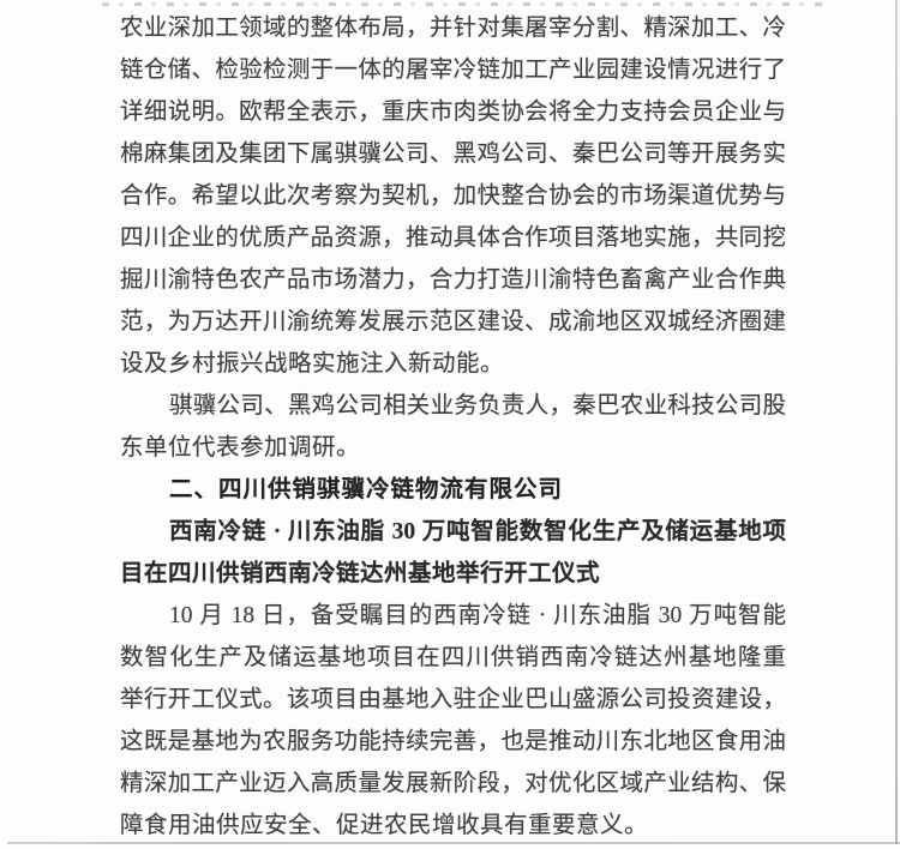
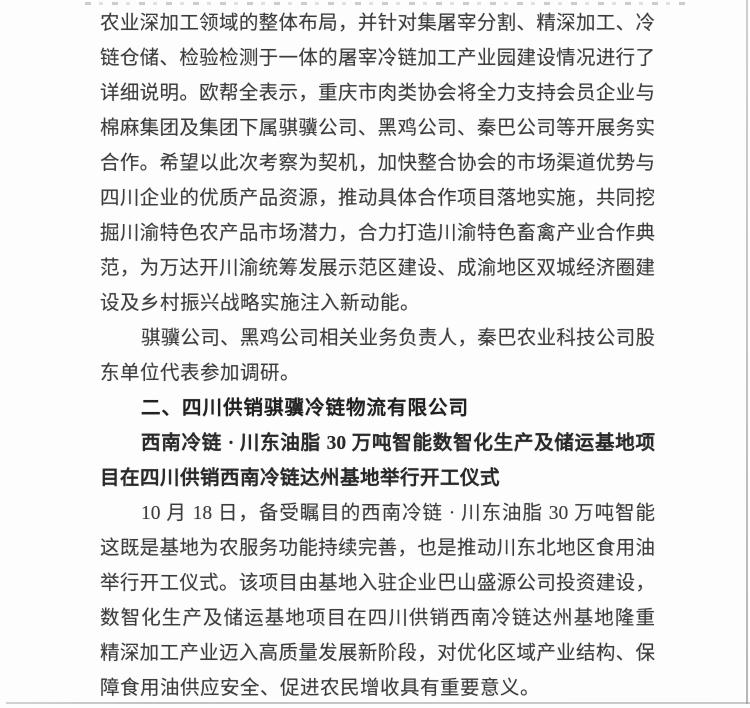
  农业深加工领域的整体布局，并针对集屠宰分割、精深加工、冷
  链仓储、检验检测于一体的屠宰冷链加工产业园建设情况进行了
  详细说明。欧帮全表示，重庆市肉类协会将全力支持会员企业与
  棉麻集团及集团下属骐骥公司、黑鸡公司、秦巴公司等开展务实
  合作。希望以此次考察为契机，加快整合协会的市场渠道优势与
  四川企业的优质产品资源，推动具体合作项目落地实施，共同挖
  掘川渝特色农产品市场潜力，合力打造川渝特色畜禽产业合作典
  范，为万达开川渝统筹发展示范区建设、成渝地区双城经济圈建
  设及乡村振兴战略实施注入新动能。
  骐骥公司、黑鸡公司相关业务负责人，秦巴农业科技公司股
  东单位代表参加调研。
  二、四川供销骐骥冷链物流有限公司
  西南冷链 · 川东油脂 30 万吨智能数智化生产及储运基地项
  目在四川供销西南冷链达州基地举行开工仪式
  10 月 18 日，备受瞩目的西南冷链 · 川东油脂 30 万吨智能
- 数智化生产及储运基地项目在四川供销西南冷链达州基地隆重
+ 这既是基地为农服务功能持续完善，也是推动川东北地区食用油
  举行开工仪式。该项目由基地入驻企业巴山盛源公司投资建设，
- 这既是基地为农服务功能持续完善，也是推动川东北地区食用油
+ 数智化生产及储运基地项目在四川供销西南冷链达州基地隆重
  精深加工产业迈入高质量发展新阶段，对优化区域产业结构、保
  障食用油供应安全、促进农民增收具有重要意义。
